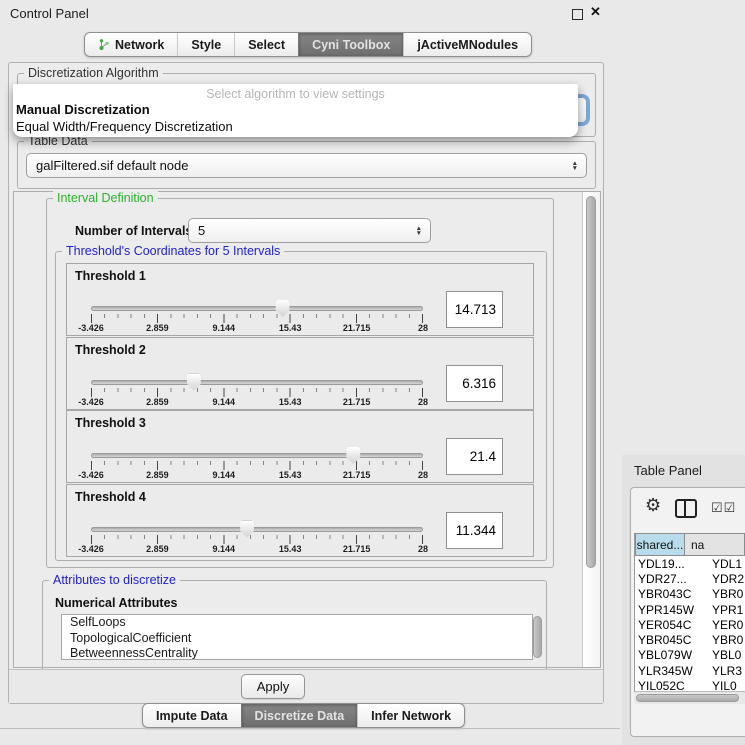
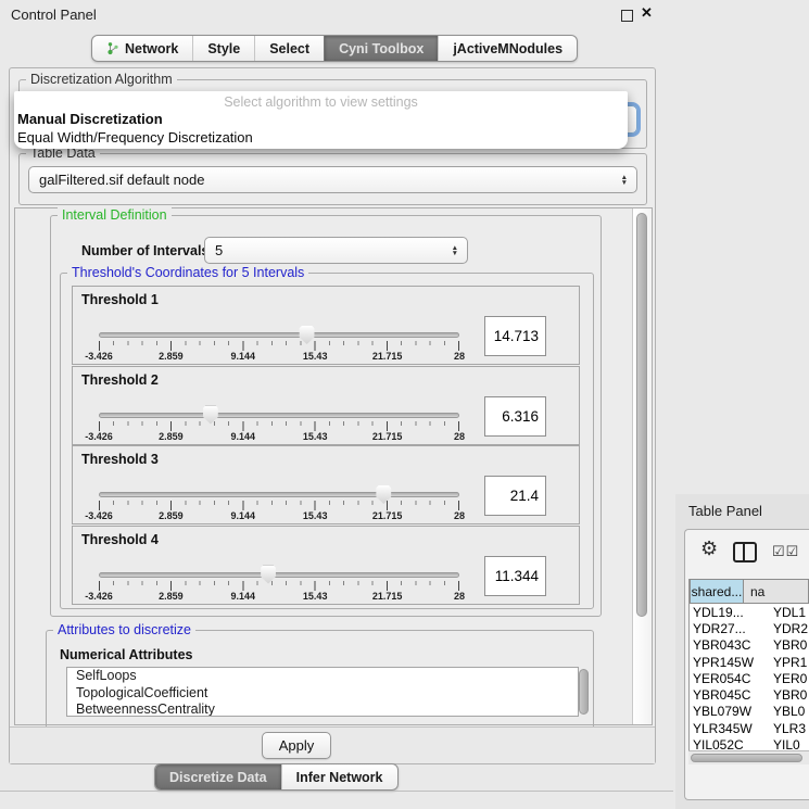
  Control Panel
  ✕
  Network
  Style
  Select
  Cyni Toolbox
  jActiveMNodules
  Discretization Algorithm
  Table Data
  galFiltered.sif default node
  Interval Definition
  Number of Interval
  5
  Threshold's Coordinates for 5 Intervals
  Threshold 1
  -3.426
  2.859
  9.144
  15.43
  21.715
  28
  14.713
  Threshold 2
  -3.426
  2.859
  9.144
  15.43
  21.715
  28
  6.316
  Threshold 3
  -3.426
  2.859
  9.144
  15.43
  21.715
  28
  21.4
  Threshold 4
  -3.426
  2.859
  9.144
  15.43
  21.715
  28
  11.344
  Attributes to discretize
  Numerical Attributes
  SelfLoops
  TopologicalCoefficient
  BetweennessCentrality
  Apply
  Select algorithm to view settings
  Manual Discretization
  Equal Width/Frequency Discretization
- Impute Data
  Discretize Data
  Infer Network
  Table Panel
  ⚙
  ☑☑
  shared...
  na
  YDL19...
  YDL1
  YDR27...
  YDR2
  YBR043C
  YBR0
  YPR145W
  YPR1
  YER054C
  YER0
  YBR045C
  YBR0
  YBL079W
  YBL0
  YLR345W
  YLR3
  YIL052C
  YIL0
